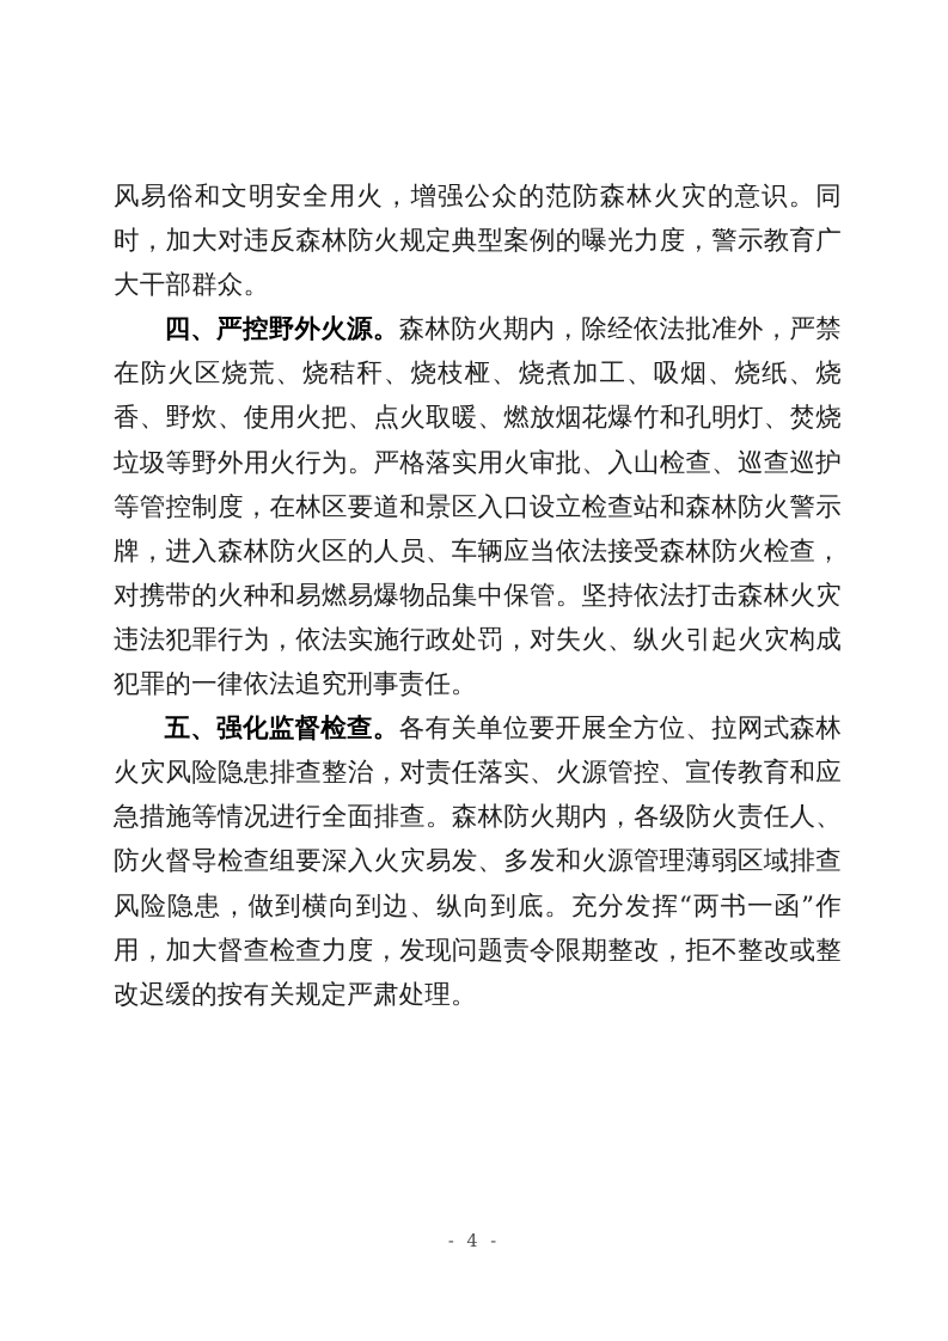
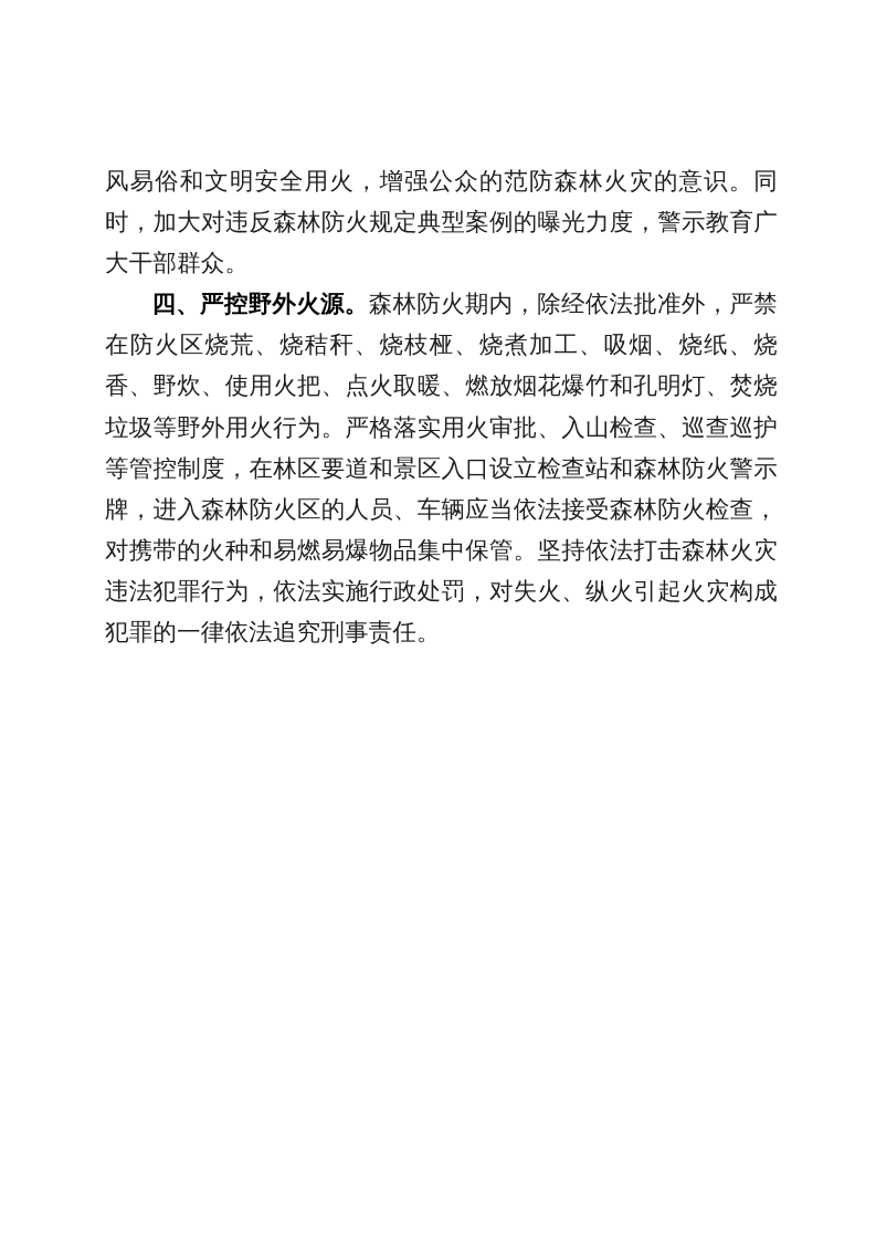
  风易俗和文明安全用火，增强公众的范防森林火灾的意识。同时，加大对违反森林防火规定典型案例的曝光力度，警示教育广大干部群众。
  四、严控野外火源。森林防火期内，除经依法批准外，严禁在防火区烧荒、烧秸秆、烧枝桠、烧煮加工、吸烟、烧纸、烧香、野炊、使用火把、点火取暖、燃放烟花爆竹和孔明灯、焚烧垃圾等野外用火行为。严格落实用火审批、入山检查、巡查巡护等管控制度，在林区要道和景区入口设立检查站和森林防火警示牌，进入森林防火区的人员、车辆应当依法接受森林防火检查，对携带的火种和易燃易爆物品集中保管。坚持依法打击森林火灾违法犯罪行为，依法实施行政处罚，对失火、纵火引起火灾构成犯罪的一律依法追究刑事责任。
- 五、强化监督检查。各有关单位要开展全方位、拉网式森林火灾风险隐患排查整治，对责任落实、火源管控、宣传教育和应急措施等情况进行全面排查。森林防火期内，各级防火责任人、防火督导检查组要深入火灾易发、多发和火源管理薄弱区域排查风险隐患，做到横向到边、纵向到底。充分发挥“两书一函”作用，加大督查检查力度，发现问题责令限期整改，拒不整改或整改迟缓的按有关规定严肃处理。
- - 4 -
